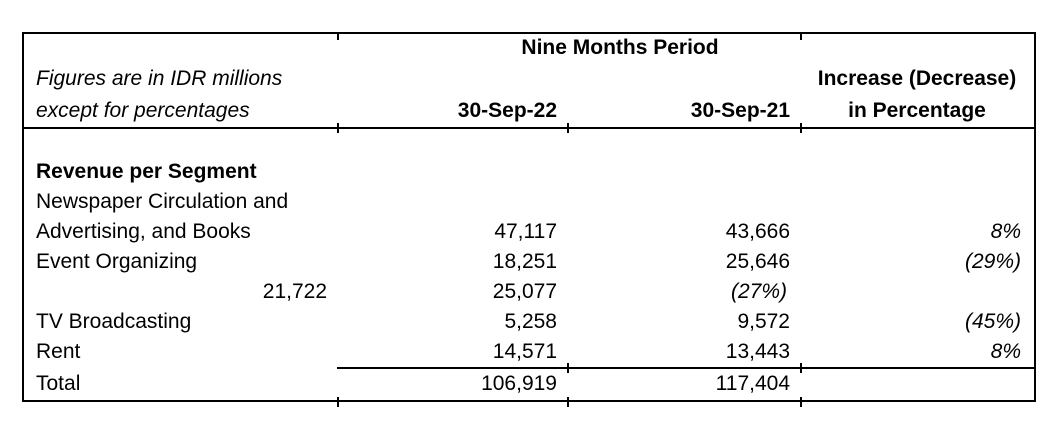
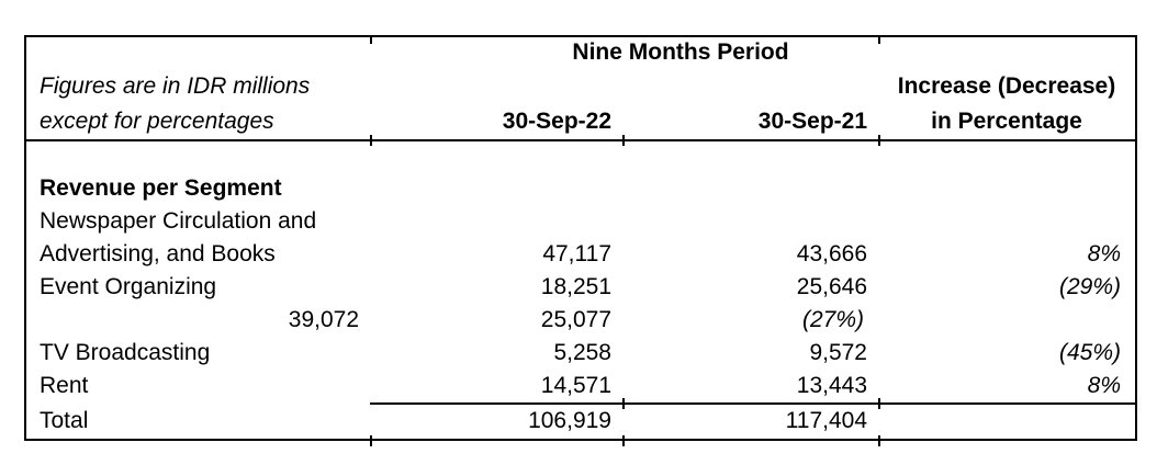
  Nine Months Period
  Figures are in IDR millions
  Increase (Decrease)
  except for percentages
  30-Sep-22
  30-Sep-21
  in Percentage
  Revenue per Segment
  Newspaper Circulation and
  Advertising, and Books
  47,117
  43,666
  8%
  Event Organizing
  18,251
  25,646
  (29%)
- 21,722
+ 39,072
  25,077
  (27%)
  TV Broadcasting
  5,258
  9,572
  (45%)
  Rent
  14,571
  13,443
  8%
  Total
  106,919
  117,404
